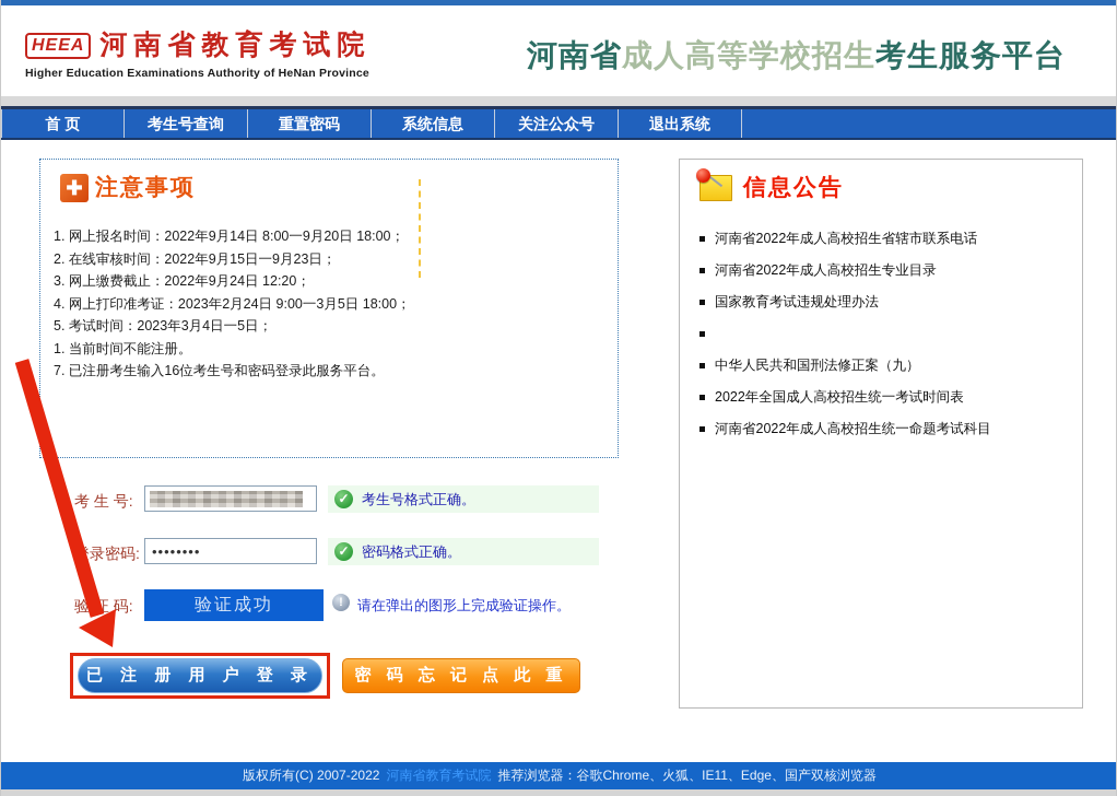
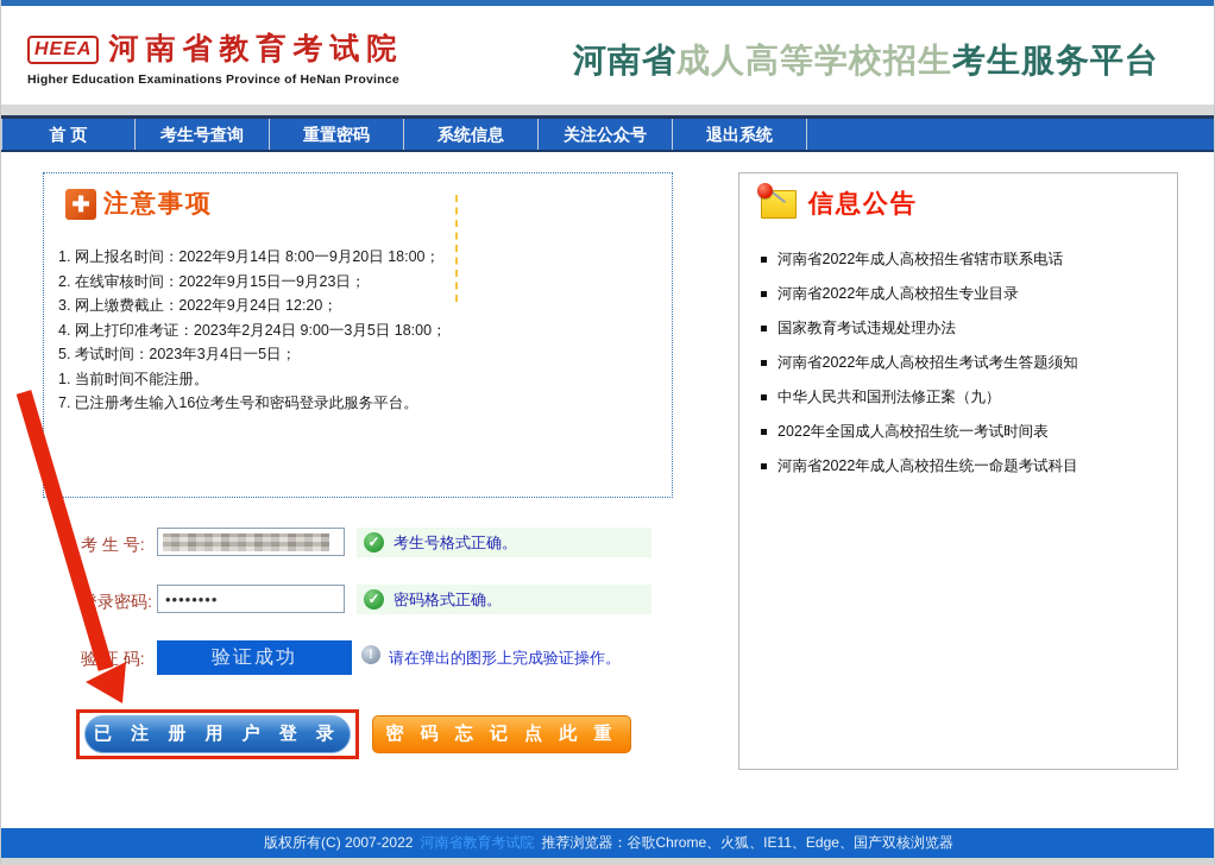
  HEEA
  河南省教育考试院
- Higher Education Examinations Authority of HeNan Province
+ Higher Education Examinations Province of HeNan Province
  河南省成人高等学校招生考生服务平台
  首 页
  考生号查询
  重置密码
  系统信息
  关注公众号
  退出系统
  ✚
  注意事项
  1. 网上报名时间：2022年9月14日 8:00一9月20日 18:00；
  2. 在线审核时间：2022年9月15日一9月23日；
  3. 网上缴费截止：2022年9月24日 12:20；
  4. 网上打印准考证：2023年2月24日 9:00一3月5日 18:00；
  5. 考试时间：2023年3月4日一5日；
  1. 当前时间不能注册。
  7. 已注册考生输入16位考生号和密码登录此服务平台。
  信息公告
  河南省2022年成人高校招生省辖市联系电话
  河南省2022年成人高校招生专业目录
  国家教育考试违规处理办法
+ 河南省2022年成人高校招生考试考生答题须知
  中华人民共和国刑法修正案（九）
  2022年全国成人高校招生统一考试时间表
  河南省2022年成人高校招生统一命题考试科目
  考 生 号:
  ✓
  考生号格式正确。
  录密码:
  ••••••••
  ✓
  密码格式正确。
  验 码:
  验证成功
  !
  请在弹出的图形上完成验证操作。
  已 注 册 用 户 登 录
  密 码 忘 记 点 此 重
  版权所有(C) 2007-2022
  河南省教育考试院
  推荐浏览器：谷歌Chrome、火狐、IE11、Edge、国产双核浏览器
